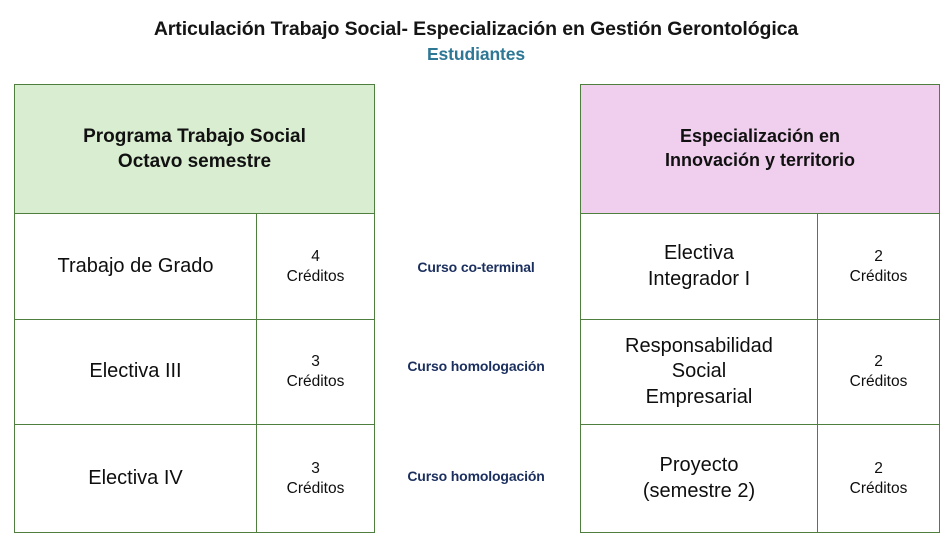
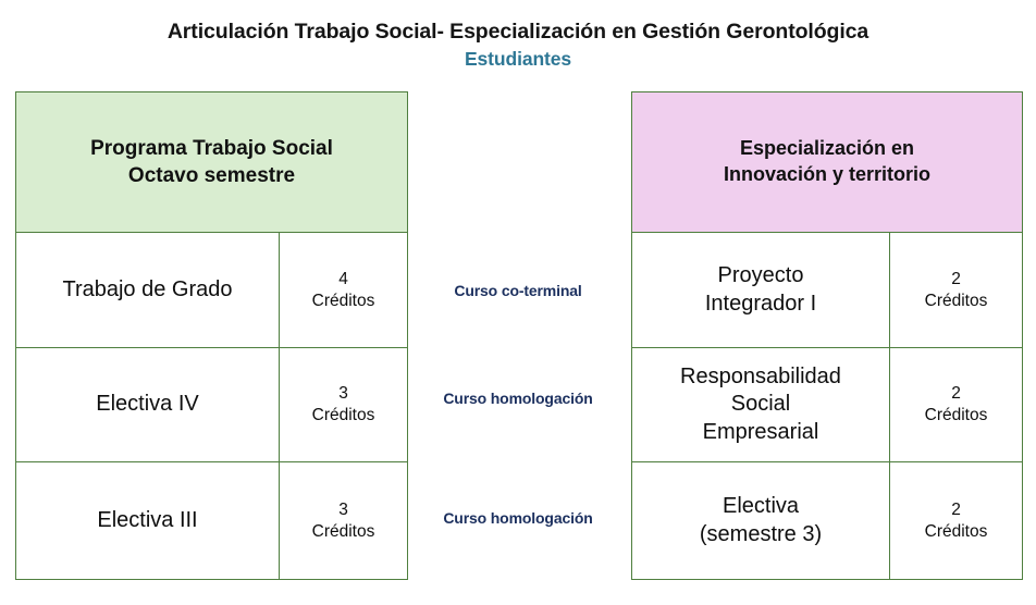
  Articulación Trabajo Social- Especialización en Gestión Gerontológica
  Estudiantes
  Programa Trabajo Social
  Octavo semestre
  Trabajo de Grado
  4
  Créditos
- Electiva III
+ Electiva IV
  3
  Créditos
- Electiva IV
+ Electiva III
  3
  Créditos
  Curso co-terminal
  Curso homologación
  Curso homologación
  Especialización en
  Innovación y territorio
- Electiva
+ Proyecto
  Integrador I
  2
  Créditos
  Responsabilidad
  Social
  Empresarial
  2
  Créditos
- Proyecto
+ Electiva
- (semestre 2)
+ (semestre 3)
  2
  Créditos
